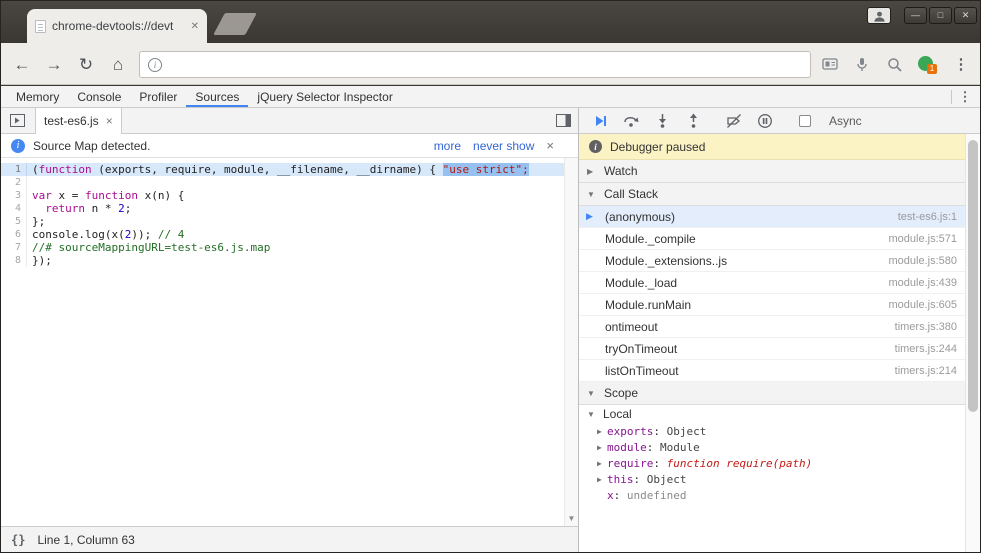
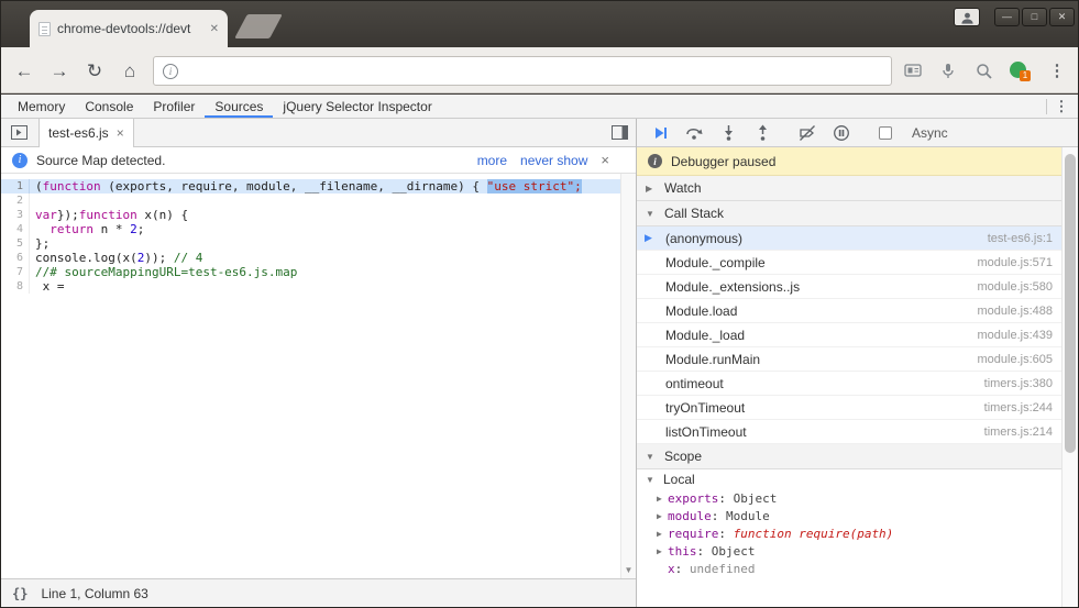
  chrome-devtools://devt
  ✕
  —
  □
  ✕
  ←
  →
  ↻
  ⌂
  i
  1
  ⋮
  Memory
  Console
  Profiler
  Sources
  jQuery Selector Inspector
  ⋮
  test-es6.js
  ×
  i
  Source Map detected.
  more
  never show
  ×
  1
  (function (exports, require, module, __filename, __dirname) { "use strict";
  2
  3
- var x = function x(n) {
+ var});function x(n) {
  4
  return n * 2;
  5
  };
  6
  console.log(x(2)); // 4
  7
  //# sourceMappingURL=test-es6.js.map
  8
- });
+ x =
  ▼
  {}
  Line 1, Column 63
  Async
  i
  Debugger paused
  ▶
  Watch
  ▼
  Call Stack
  ▶
  (anonymous)
  test-es6.js:1
  Module._compile
  module.js:571
  Module._extensions..js
  module.js:580
+ Module.load
+ module.js:488
  Module._load
  module.js:439
  Module.runMain
  module.js:605
  ontimeout
  timers.js:380
  tryOnTimeout
  timers.js:244
  listOnTimeout
  timers.js:214
  ▼
  Scope
  ▼
  Local
  ▶
  exports
  :
  Object
  ▶
  module
  :
  Module
  ▶
  require
  :
  function require(path)
  ▶
  this
  :
  Object
  x
  :
  undefined
